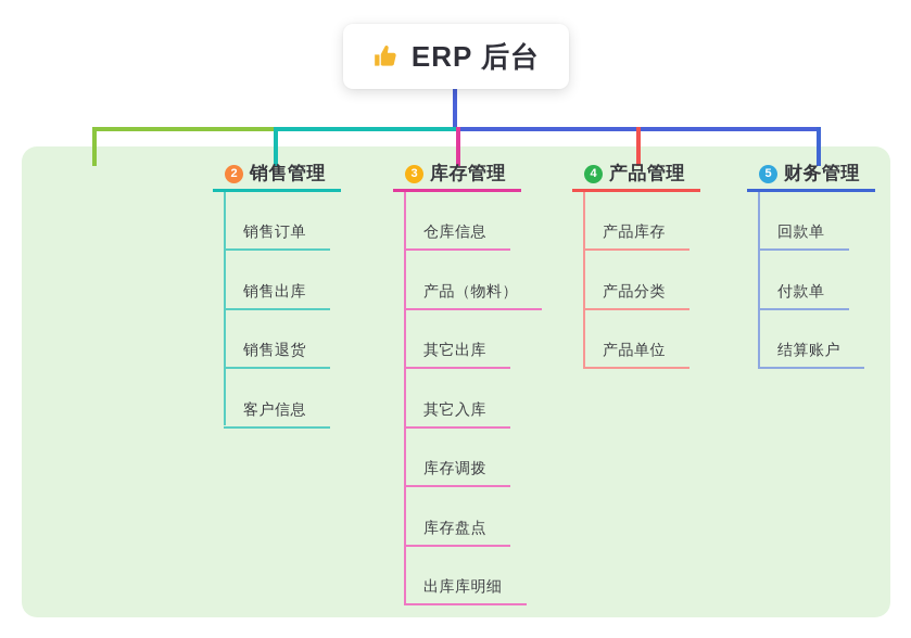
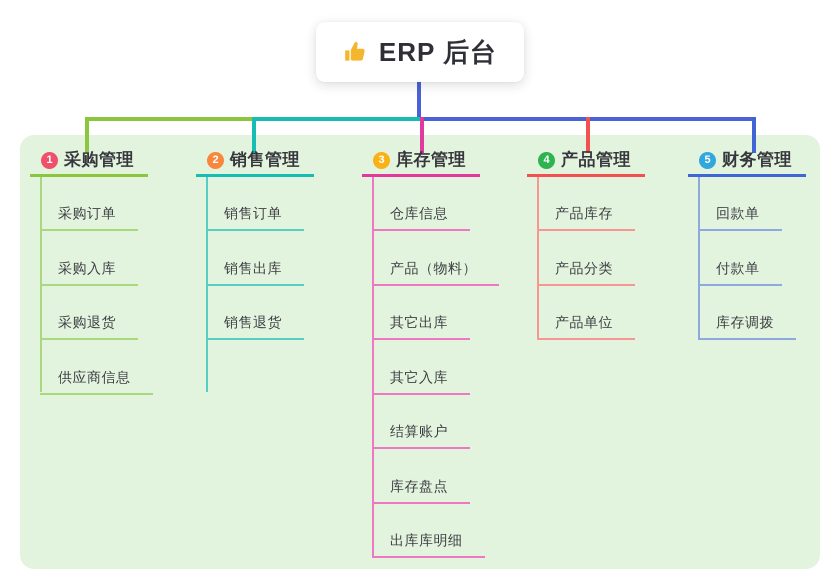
  ERP 后台
+ 1
+ 采购管理
+ 采购订单
+ 采购入库
+ 采购退货
+ 供应商信息
  2
  销售管理
  销售订单
  销售出库
  销售退货
- 客户信息
  3
  库存管理
  仓库信息
  产品（物料）
  其它出库
  其它入库
- 库存调拨
+ 结算账户
  库存盘点
  出库库明细
  4
  产品管理
  产品库存
  产品分类
  产品单位
  5
  财务管理
  回款单
  付款单
- 结算账户
+ 库存调拨
